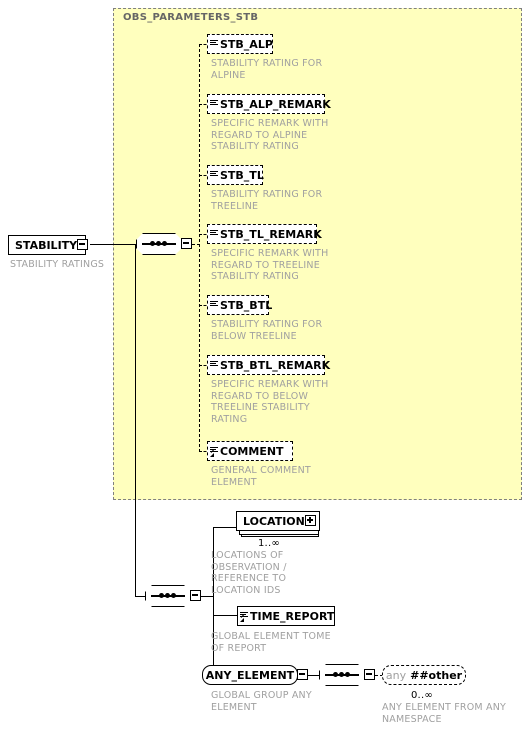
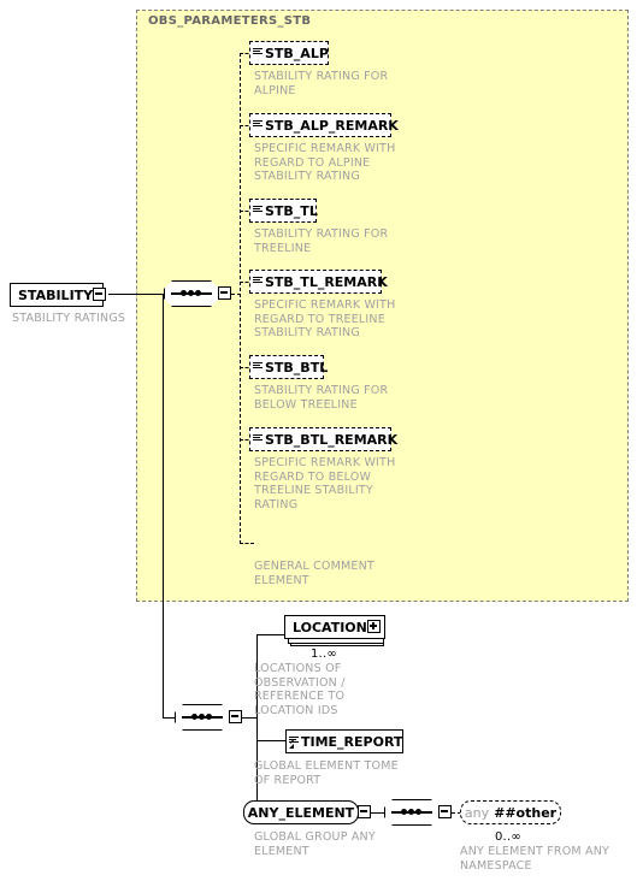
  OBS_PARAMETERS_STB
  STABILITY
  STABILITY RATINGS
  STB_ALP
  STABILITY RATING FOR
  ALPINE
  STB_ALP_REMARK
  SPECIFIC REMARK WITH
  REGARD TO ALPINE
  STABILITY RATING
  STB_TL
  STABILITY RATING FOR
  TREELINE
  STB_TL_REMARK
  SPECIFIC REMARK WITH
  REGARD TO TREELINE
  STABILITY RATING
  STB_BTL
  STABILITY RATING FOR
  BELOW TREELINE
  STB_BTL_REMARK
  SPECIFIC REMARK WITH
  REGARD TO BELOW
  TREELINE STABILITY
  RATING
- COMMENT
  GENERAL COMMENT
  ELEMENT
  LOCATION
  1..∞
  LOCATIONS OF
  OBSERVATION /
  REFERENCE TO
  LOCATION IDS
  TIME_REPORT
  GLOBAL ELEMENT TOME
  OF REPORT
  ANY_ELEMENT
  GLOBAL GROUP ANY
  ELEMENT
  any
  ##other
  0..∞
  ANY ELEMENT FROM ANY
  NAMESPACE
